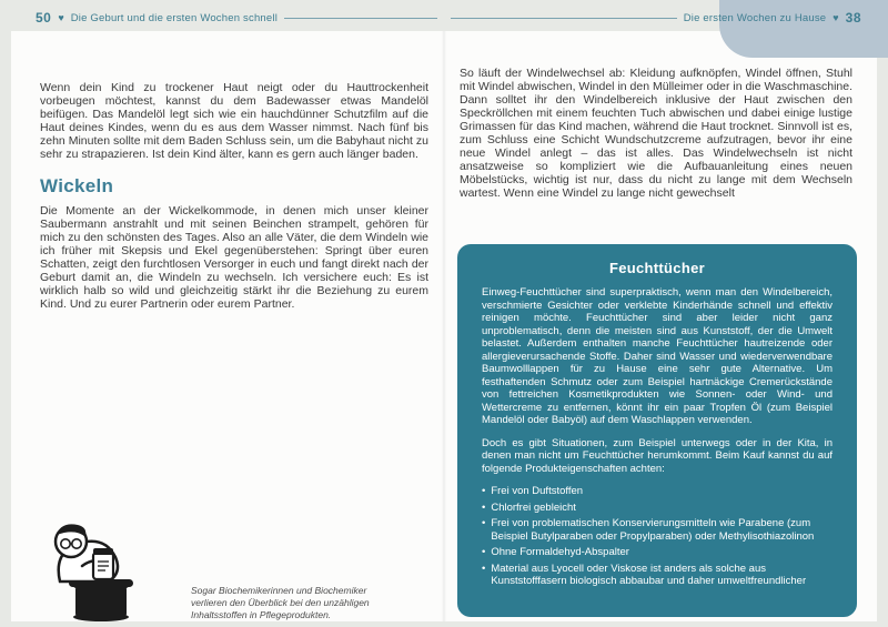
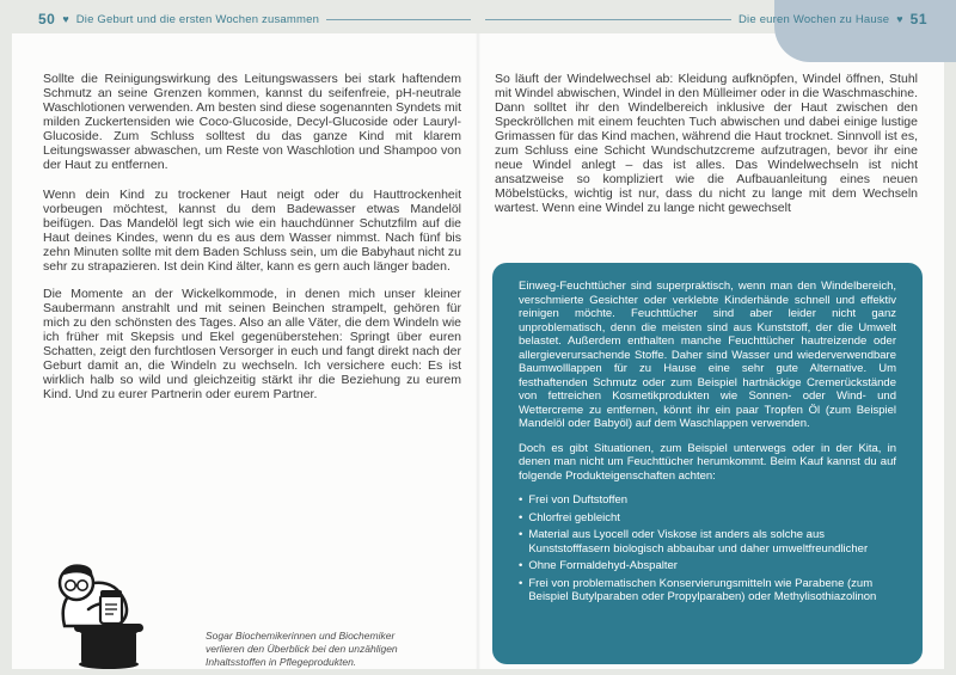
  50
  ♥
- Die Geburt und die ersten Wochen schnell
+ Die Geburt und die ersten Wochen zusammen
- Die ersten Wochen zu Hause
+ Die euren Wochen zu Hause
  ♥
- 38
+ 51
+ Sollte die Reinigungswirkung des Leitungswassers bei stark haftendem Schmutz an seine Grenzen kommen, kannst du seifenfreie, pH-neutrale Waschlotionen verwenden. Am besten sind diese sogenannten Syndets mit milden Zuckertensiden wie Coco-Glucoside, Decyl-Glucoside oder Lauryl-Glucoside. Zum Schluss solltest du das ganze Kind mit klarem Leitungswasser abwaschen, um Reste von Waschlotion und Shampoo von der Haut zu entfernen.
  Wenn dein Kind zu trockener Haut neigt oder du Hauttrockenheit vorbeugen möchtest, kannst du dem Badewasser etwas Mandelöl beifügen. Das Mandelöl legt sich wie ein hauchdünner Schutzfilm auf die Haut deines Kindes, wenn du es aus dem Wasser nimmst. Nach fünf bis zehn Minuten sollte mit dem Baden Schluss sein, um die Babyhaut nicht zu sehr zu strapazieren. Ist dein Kind älter, kann es gern auch länger baden.
- Wickeln
  Die Momente an der Wickelkommode, in denen mich unser kleiner Saubermann anstrahlt und mit seinen Beinchen strampelt, gehören für mich zu den schönsten des Tages. Also an alle Väter, die dem Windeln wie ich früher mit Skepsis und Ekel gegenüberstehen: Springt über euren Schatten, zeigt den furchtlosen Versorger in euch und fangt direkt nach der Geburt damit an, die Windeln zu wechseln. Ich versichere euch: Es ist wirklich halb so wild und gleichzeitig stärkt ihr die Beziehung zu eurem Kind. Und zu eurer Partnerin oder eurem Partner.
  Sogar Biochemikerinnen und Biochemiker verlieren den Überblick bei den unzähligen Inhaltsstoffen in Pflegeprodukten.
  So läuft der Windelwechsel ab: Kleidung aufknöpfen, Windel öffnen, Stuhl mit Windel abwischen, Windel in den Mülleimer oder in die Waschmaschine. Dann solltet ihr den Windelbereich inklusive der Haut zwischen den Speckröllchen mit einem feuchten Tuch abwischen und dabei einige lustige Grimassen für das Kind machen, während die Haut trocknet. Sinnvoll ist es, zum Schluss eine Schicht Wundschutzcreme aufzutragen, bevor ihr eine neue Windel anlegt – das ist alles. Das Windelwechseln ist nicht ansatzweise so kompliziert wie die Aufbauanleitung eines neuen Möbelstücks, wichtig ist nur, dass du nicht zu lange mit dem Wechseln wartest. Wenn eine Windel zu lange nicht gewechselt
- Feuchttücher
  Einweg-Feuchttücher sind superpraktisch, wenn man den Windelbereich, verschmierte Gesichter oder verklebte Kinderhände schnell und effektiv reinigen möchte. Feuchttücher sind aber leider nicht ganz unproblematisch, denn die meisten sind aus Kunststoff, der die Umwelt belastet. Außerdem enthalten manche Feuchttücher hautreizende oder allergieverursachende Stoffe. Daher sind Wasser und wiederverwendbare Baumwolllappen für zu Hause eine sehr gute Alternative. Um festhaftenden Schmutz oder zum Beispiel hartnäckige Cremerückstände von fettreichen Kosmetikprodukten wie Sonnen- oder Wind- und Wettercreme zu entfernen, könnt ihr ein paar Tropfen Öl (zum Beispiel Mandelöl oder Babyöl) auf dem Waschlappen verwenden.
  Doch es gibt Situationen, zum Beispiel unterwegs oder in der Kita, in denen man nicht um Feuchttücher herumkommt. Beim Kauf kannst du auf folgende Produkteigenschaften achten:
  •
  Frei von Duftstoffen
  •
  Chlorfrei gebleicht
  •
- Frei von problematischen Konservierungsmitteln wie Parabene (zum Beispiel Butylparaben oder Propylparaben) oder Methylisothiazolinon
+ Material aus Lyocell oder Viskose ist anders als solche aus Kunststofffasern biologisch abbaubar und daher umweltfreundlicher
  •
  Ohne Formaldehyd-Abspalter
  •
- Material aus Lyocell oder Viskose ist anders als solche aus Kunststofffasern biologisch abbaubar und daher umweltfreundlicher
+ Frei von problematischen Konservierungsmitteln wie Parabene (zum Beispiel Butylparaben oder Propylparaben) oder Methylisothiazolinon
